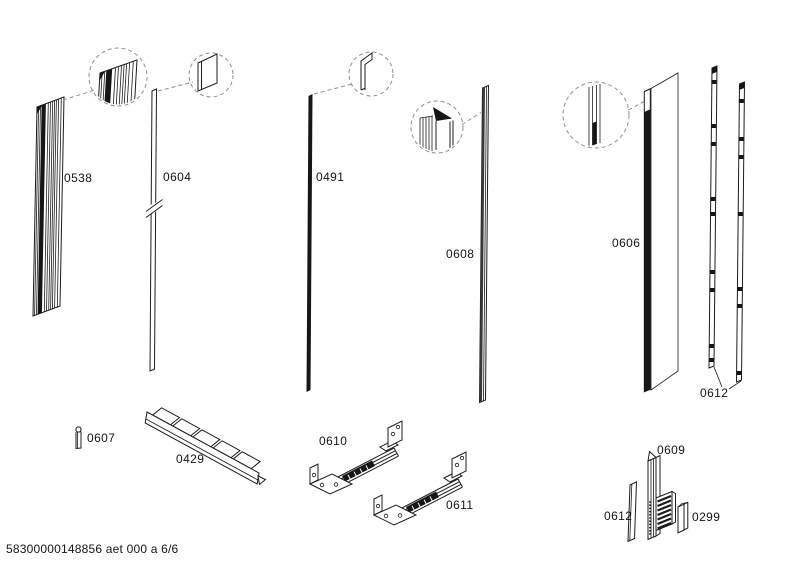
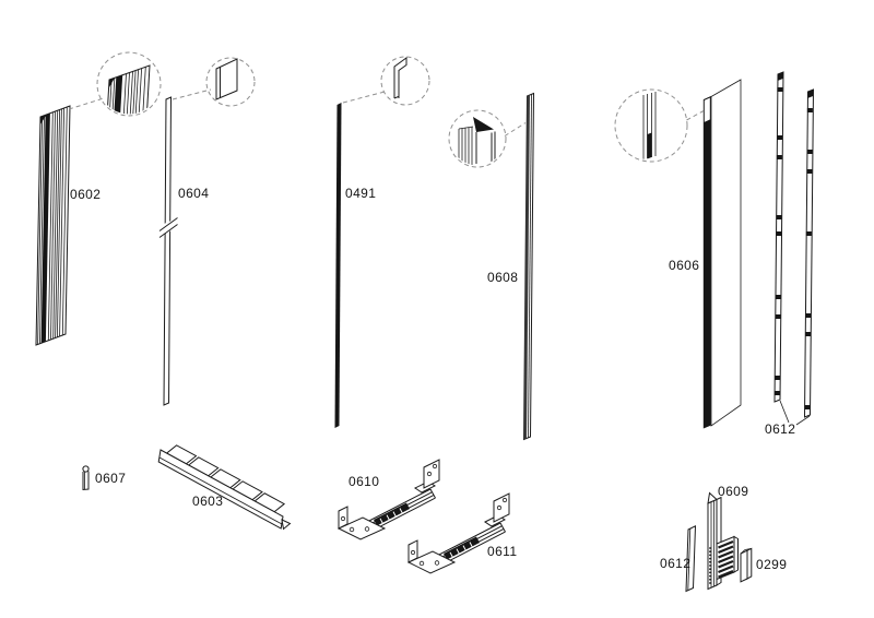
- 0538
+ 0602
  0604
  0491
  0608
  0606
  0612
  0607
- 0429
+ 0603
  0610
  0611
  0609
  0612
  0299
- 58300000148856 aet 000 a 6/6
